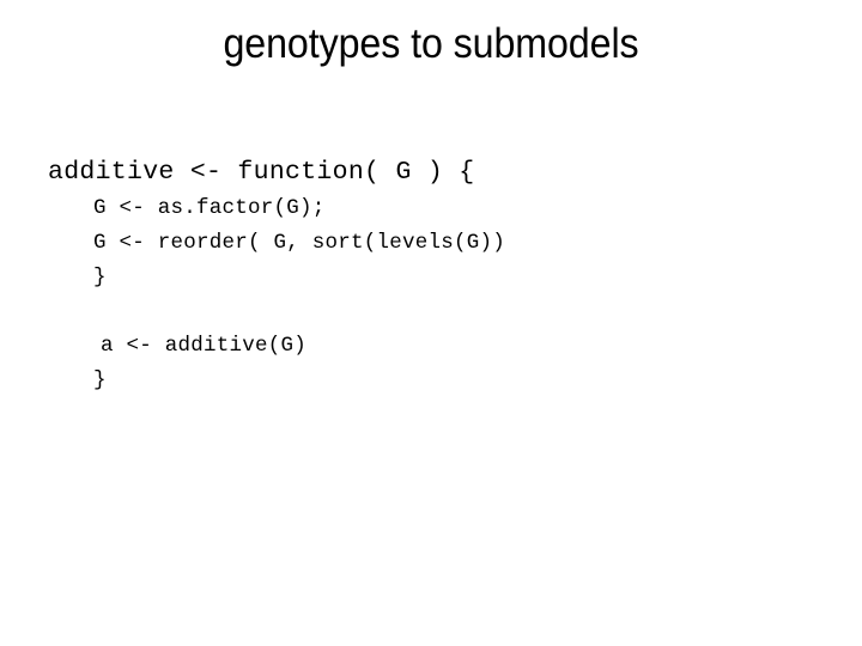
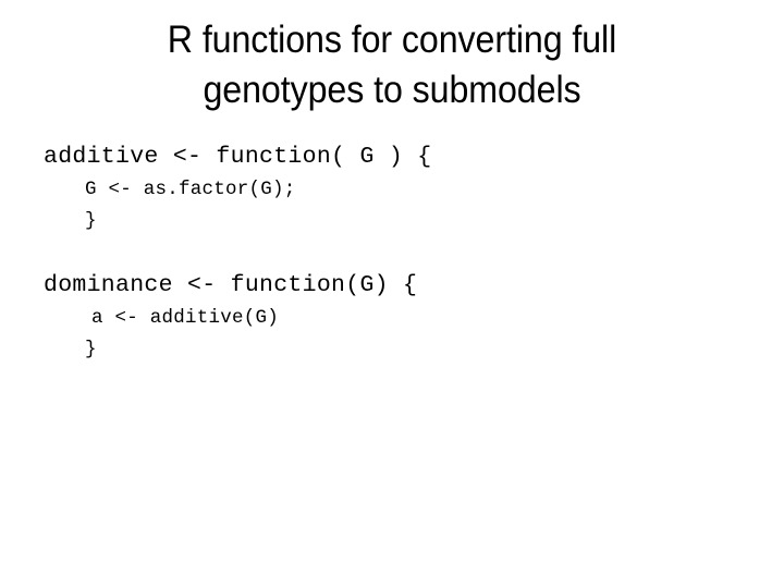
+ R functions for converting full
  genotypes to submodels
  additive <- function( G ) {
  G <- as.factor(G);
- G <- reorder( G, sort(levels(G))
  }
+ dominance <- function(G) {
  a <- additive(G)
  }
